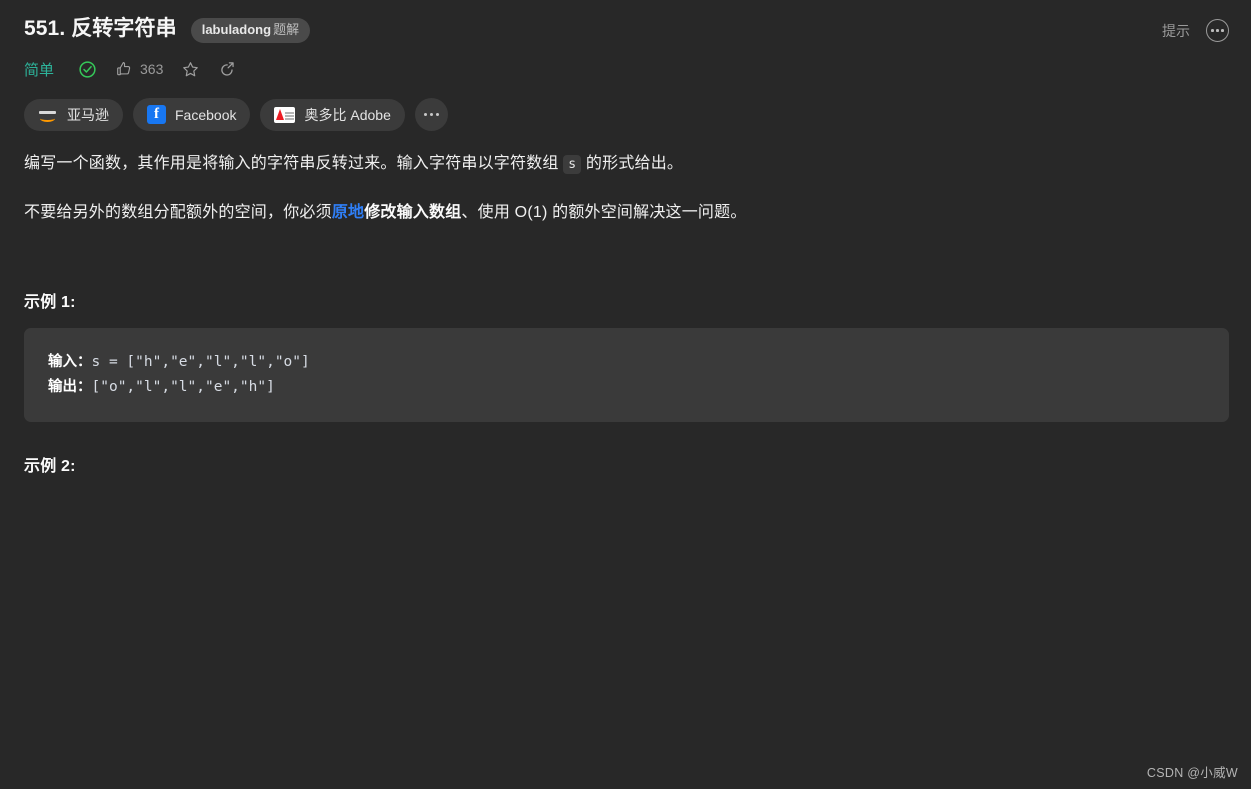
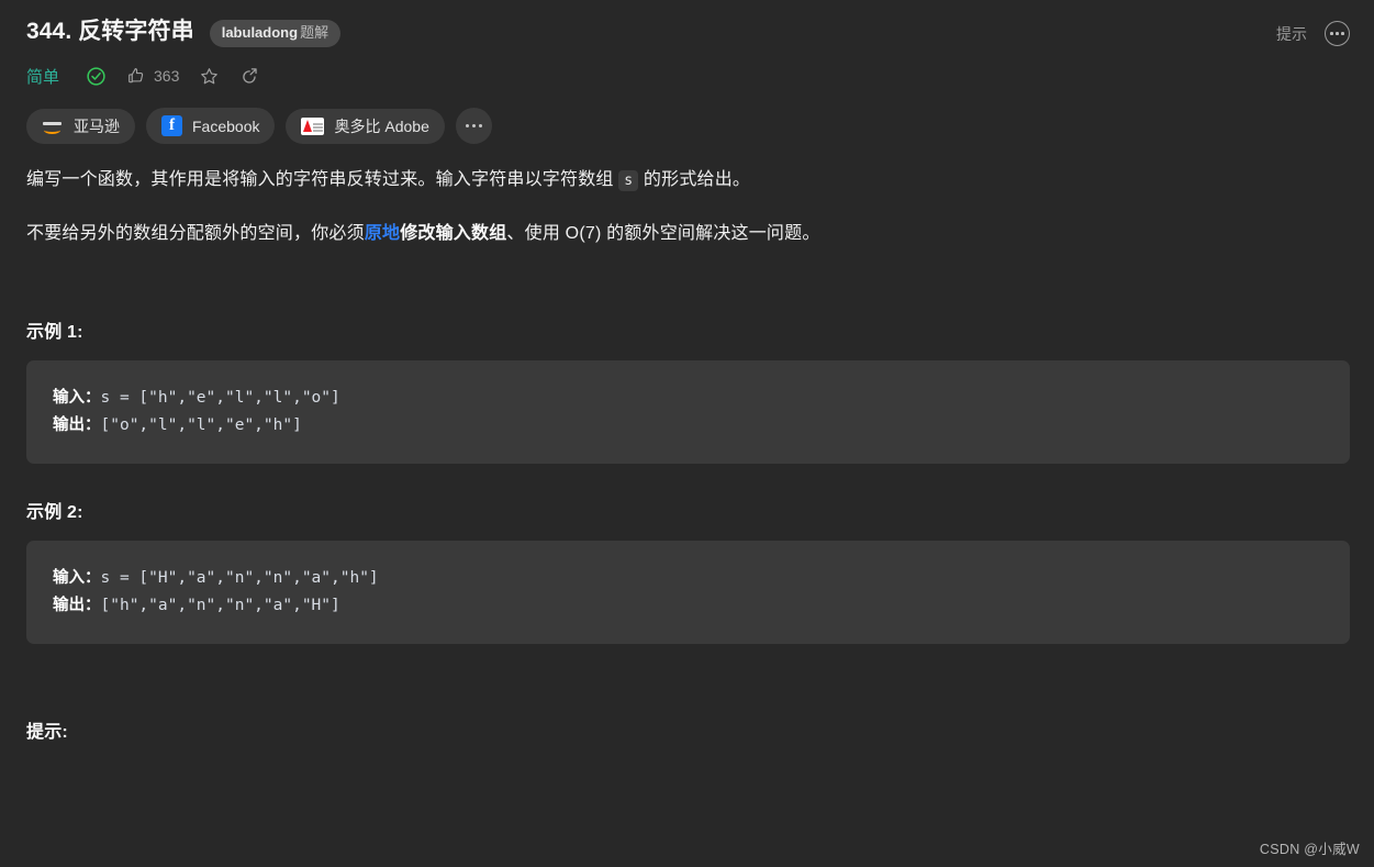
- 551. 反转字符串
+ 344. 反转字符串
  labuladong 题解
  提示
  简单
  363
  亚马逊
  f
  Facebook
  奥多比 Adobe
  编写一个函数，其作用是将输入的字符串反转过来。输入字符串以字符数组 s 的形式给出。
- 不要给另外的数组分配额外的空间，你必须原地修改输入数组、使用 O(1) 的额外空间解决这一问题。
+ 不要给另外的数组分配额外的空间，你必须原地修改输入数组、使用 O(7) 的额外空间解决这一问题。
  示例 1:
  输入：s = ["h","e","l","l","o"] 输出：["o","l","l","e","h"]
  示例 2:
+ 输入：s = ["H","a","n","n","a","h"] 输出：["h","a","n","n","a","H"]
+ 提示:
  CSDN @小威W
